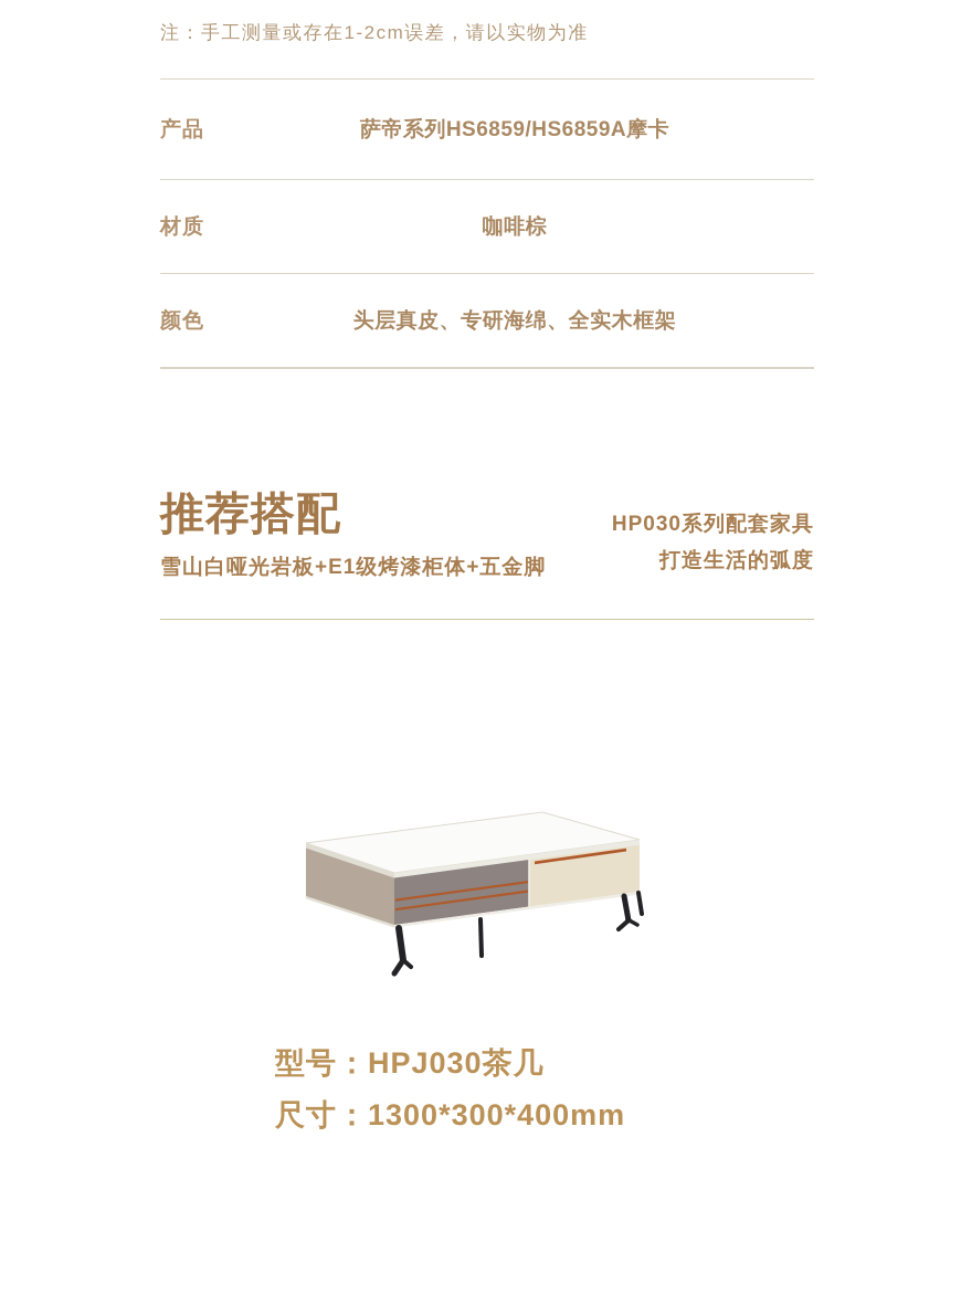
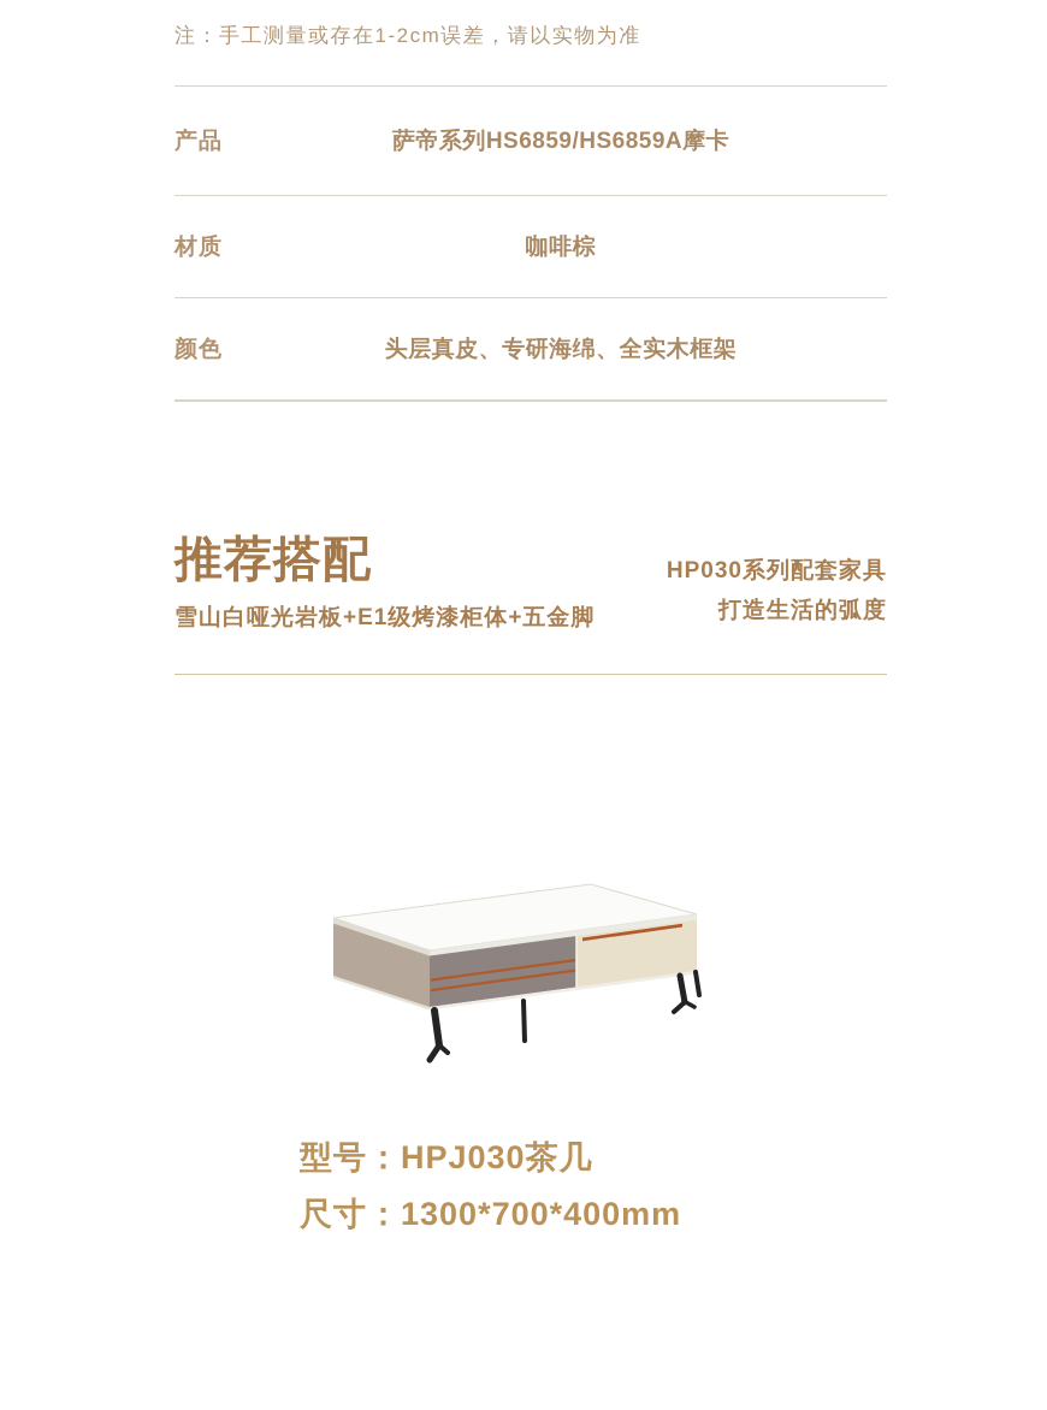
  注：手工测量或存在1-2cm误差，请以实物为准
  产品
  萨帝系列HS6859/HS6859A摩卡
  材质
  咖啡棕
  颜色
  头层真皮、专研海绵、全实木框架
  推荐搭配
  雪山白哑光岩板+E1级烤漆柜体+五金脚
  HP030系列配套家具
  打造生活的弧度
  型号：HPJ030茶几
- 尺寸：1300*300*400mm
+ 尺寸：1300*700*400mm
